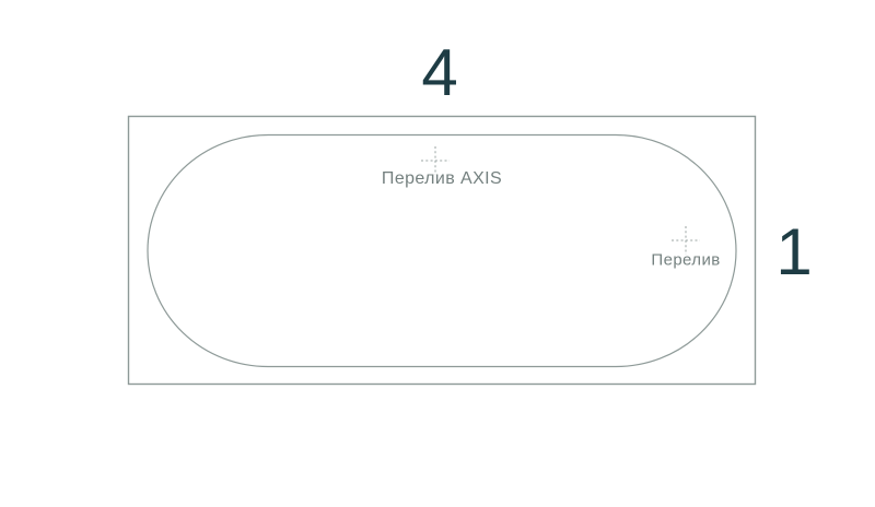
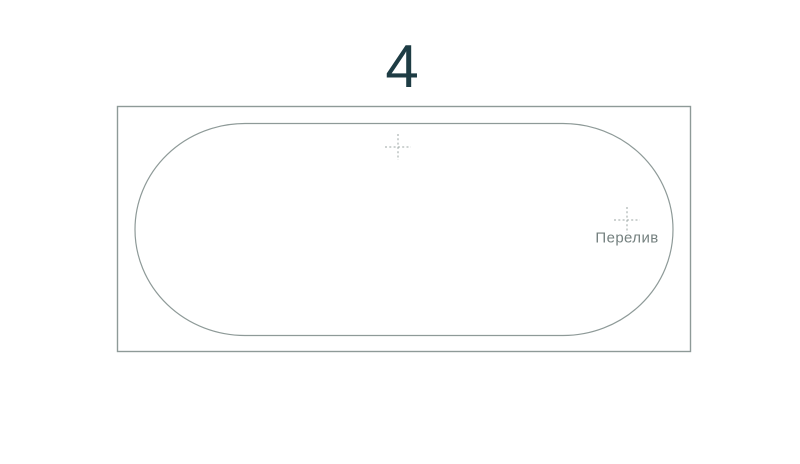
  4
- 1
- Перелив AXIS
  Перелив
